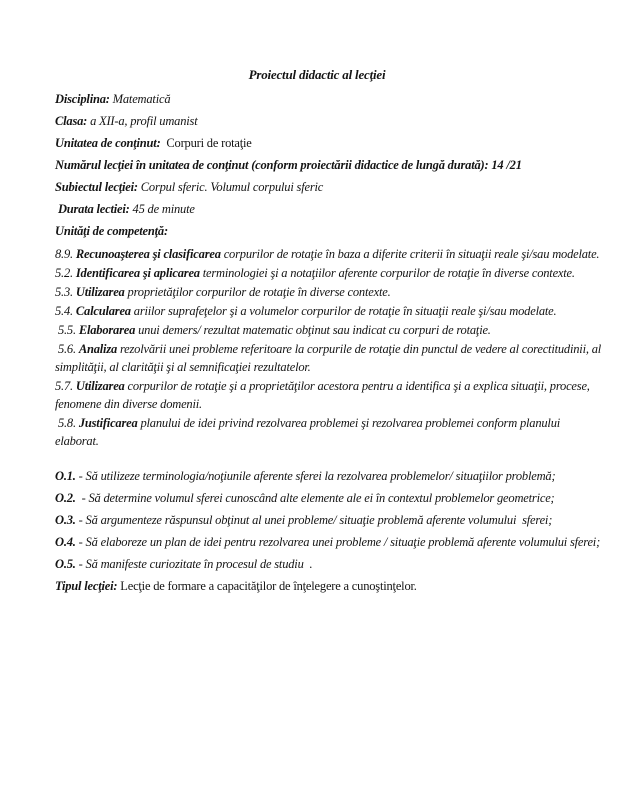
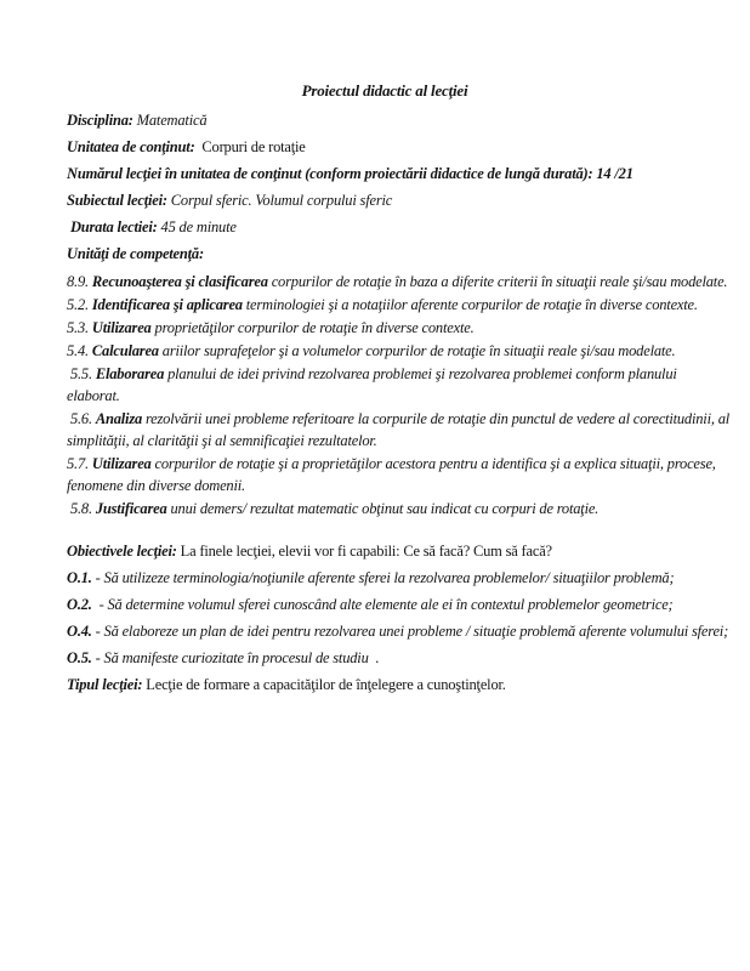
  Proiectul didactic al lecţiei
  Disciplina: Matematică
- Clasa: a XII-a, profil umanist
  Unitatea de conţinut: Corpuri de rotaţie
  Numărul lecţiei în unitatea de conţinut (conform proiectării didactice de lungă durată): 14 /21
  Subiectul lecţiei: Corpul sferic. Volumul corpului sferic
  Durata lectiei: 45 de minute
  Unităţi de competenţă:
  8.9. Recunoaşterea şi clasificarea corpurilor de rotaţie în baza a diferite criterii în situaţii reale şi/sau modelate.
  5.2. Identificarea şi aplicarea terminologiei şi a notaţiilor aferente corpurilor de rotaţie în diverse contexte.
  5.3. Utilizarea proprietăţilor corpurilor de rotaţie în diverse contexte.
  5.4. Calcularea ariilor suprafeţelor şi a volumelor corpurilor de rotaţie în situaţii reale şi/sau modelate.
- 5.5. Elaborarea unui demers/ rezultat matematic obţinut sau indicat cu corpuri de rotaţie.
+ 5.5. Elaborarea planului de idei privind rezolvarea problemei şi rezolvarea problemei conform planului elaborat.
  5.6. Analiza rezolvării unei probleme referitoare la corpurile de rotaţie din punctul de vedere al corectitudinii, al simplităţii, al clarităţii şi al semnificaţiei rezultatelor.
  5.7. Utilizarea corpurilor de rotaţie şi a proprietăţilor acestora pentru a identifica şi a explica situaţii, procese, fenomene din diverse domenii.
- 5.8. Justificarea planului de idei privind rezolvarea problemei şi rezolvarea problemei conform planului elaborat.
+ 5.8. Justificarea unui demers/ rezultat matematic obţinut sau indicat cu corpuri de rotaţie.
+ Obiectivele lecţiei: La finele lecţiei, elevii vor fi capabili: Ce să facă? Cum să facă?
  O.1. - Să utilizeze terminologia/noţiunile aferente sferei la rezolvarea problemelor/ situaţiilor problemă;
  O.2. - Să determine volumul sferei cunoscând alte elemente ale ei în contextul problemelor geometrice;
- O.3. - Să argumenteze răspunsul obţinut al unei probleme/ situaţie problemă aferente volumului sferei;
  O.4. - Să elaboreze un plan de idei pentru rezolvarea unei probleme / situaţie problemă aferente volumului sferei;
  O.5. - Să manifeste curiozitate în procesul de studiu .
  Tipul lecţiei: Lecţie de formare a capacităţilor de înţelegere a cunoştinţelor.
